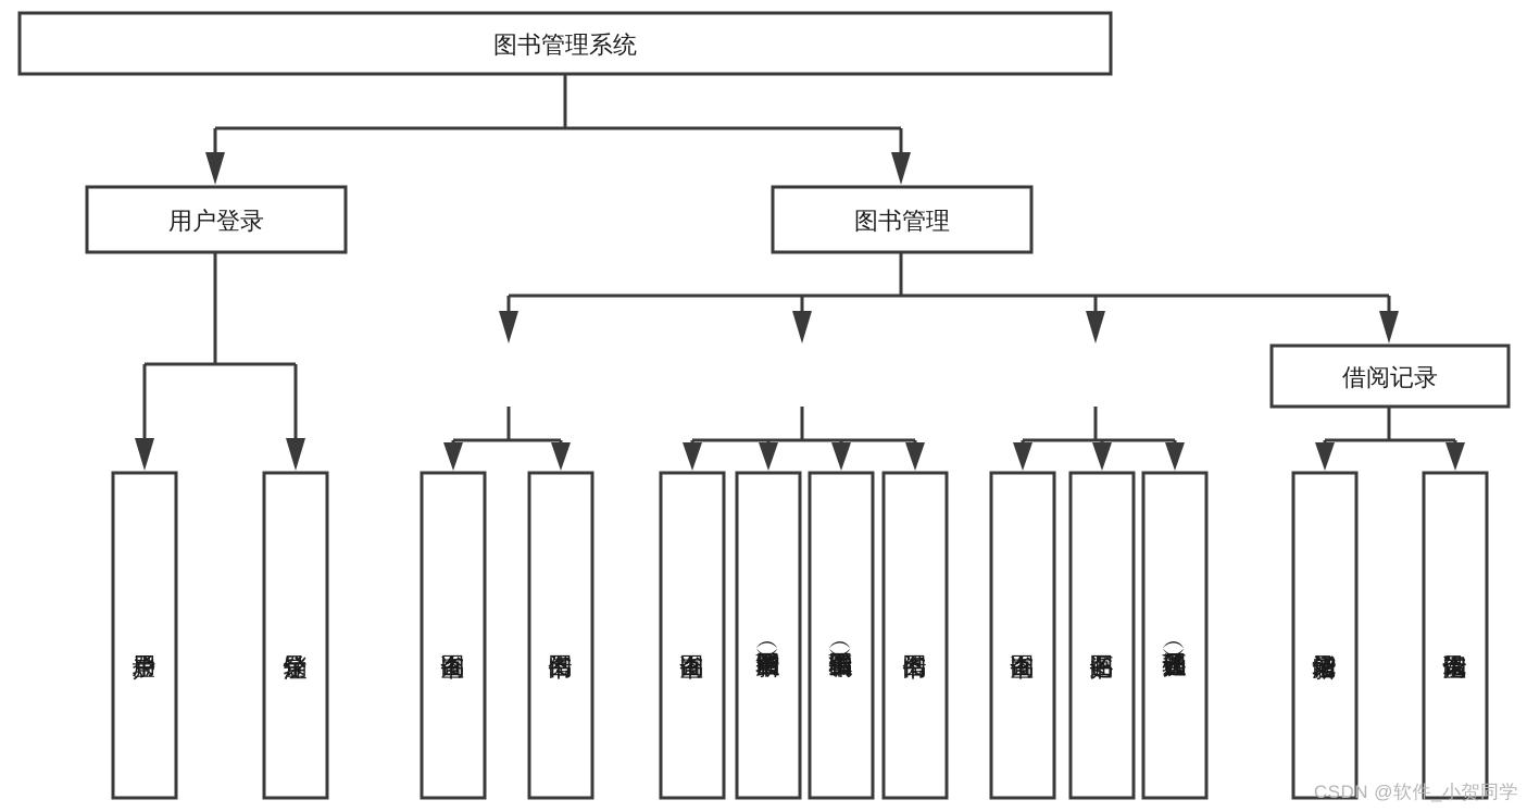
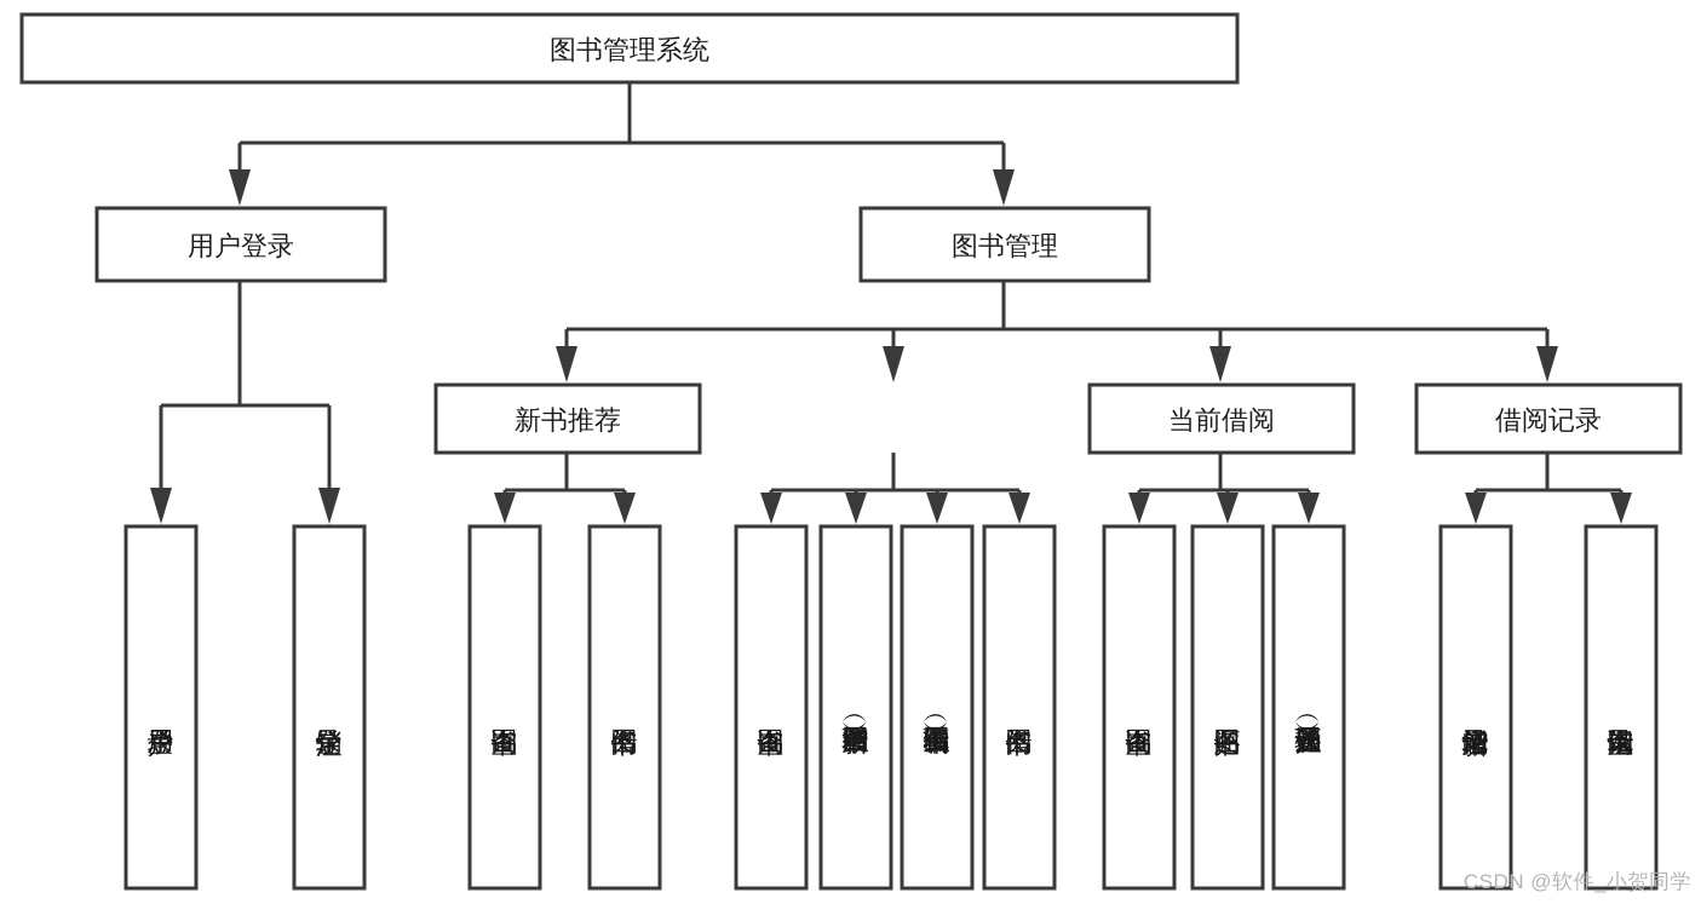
  图书管理系统
  用户登录
  图书管理
+ 新书推荐
+ 当前借阅
  借阅记录
  CSDN @软件_小贺同学
